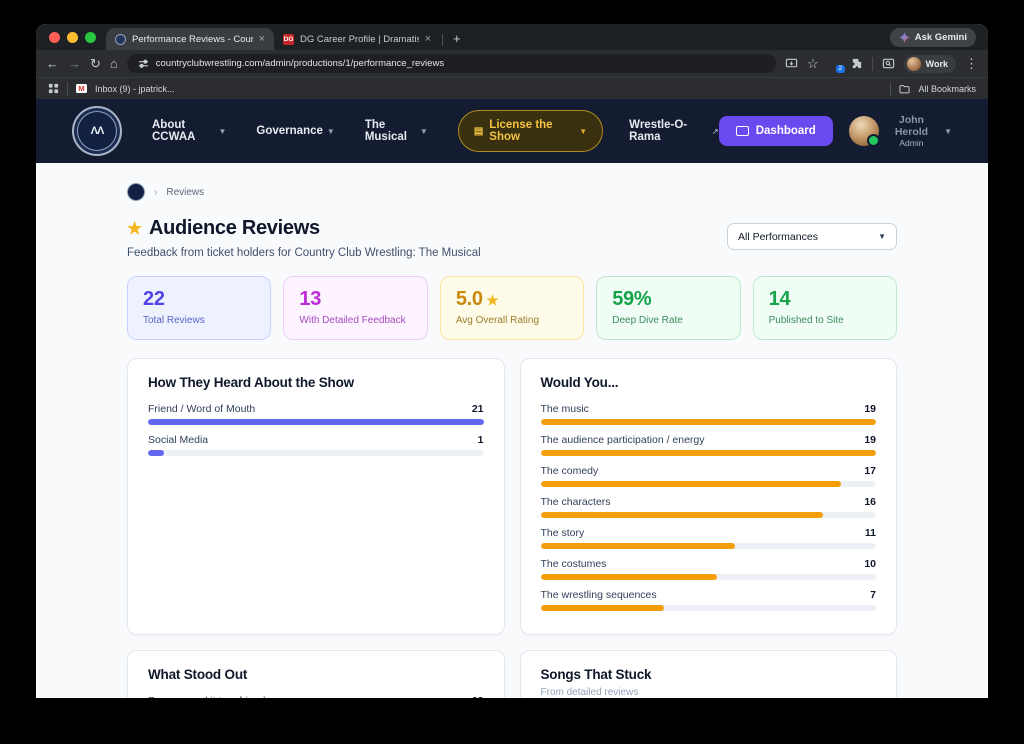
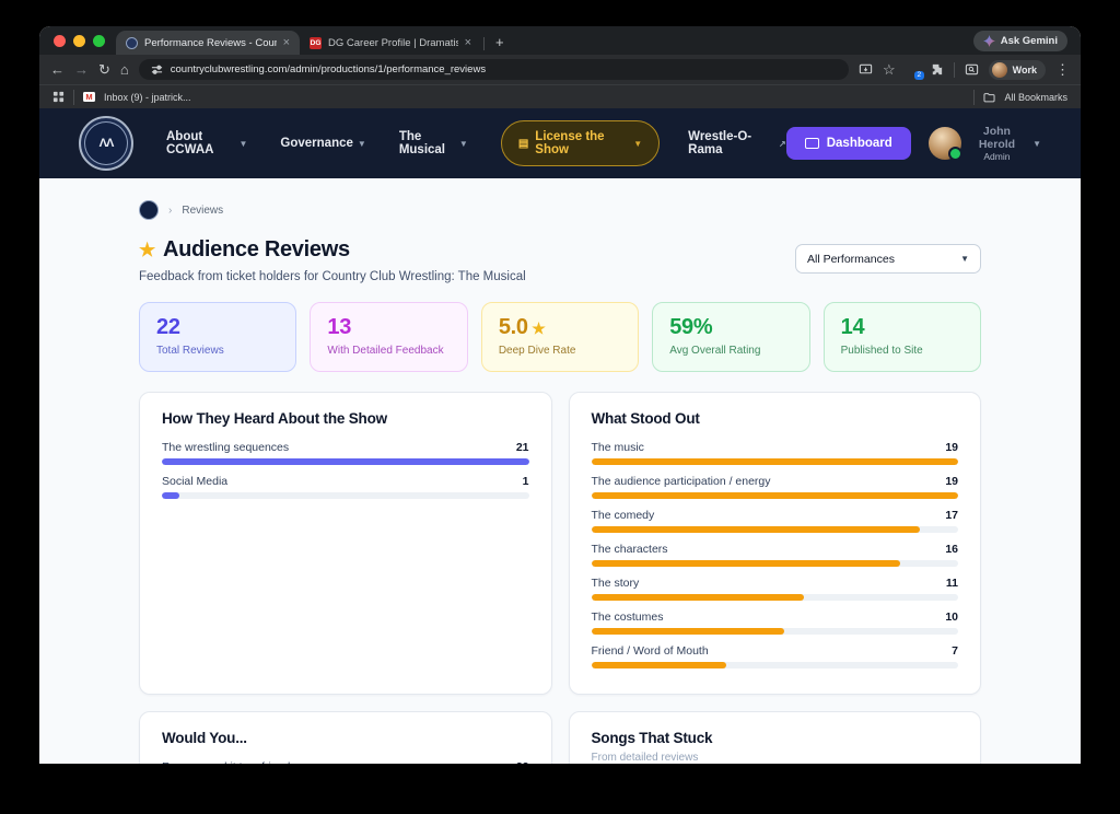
  Performance Reviews - Cou
  ×
  DG Career Profile | Dramati
  ×
  +
  Ask Gemini
  ←
  →
  ↻
  ⌂
  countryclubwrestling.com/admin/productions/1/performance_reviews
  ☆
  Work
  ⋮
  M
  Inbox (9) - jpatrick...
  All Bookmarks
  ΛΛ
  About CCWAA
  ▼
  Governance
  ▼
  The Musical
  ▼
  ▤
  License the Show
  ▼
  Wrestle-O-Rama
  ↗
  Dashboard
  John Herold
  Admin
  ▼
  ›
  Reviews
  ★
  Audience Reviews
  Feedback from ticket holders for Country Club Wrestling: The Musical
  All Performances
  ▼
  22
  Total Reviews
  13
  With Detailed Feedback
  5.0 ★
- Avg Overall Rating
+ Deep Dive Rate
  59%
- Deep Dive Rate
+ Avg Overall Rating
  14
  Published to Site
  How They Heard About the Show
- Friend / Word of Mouth
+ The wrestling sequences
  21
  Social Media
  1
- Would You...
+ What Stood Out
  The music
  19
  The audience participation / energy
  19
  The comedy
  17
  The characters
  16
  The story
  11
  The costumes
  10
- The wrestling sequences
+ Friend / Word of Mouth
  7
- What Stood Out
+ Would You...
  Songs That Stuck
  From detailed reviews
